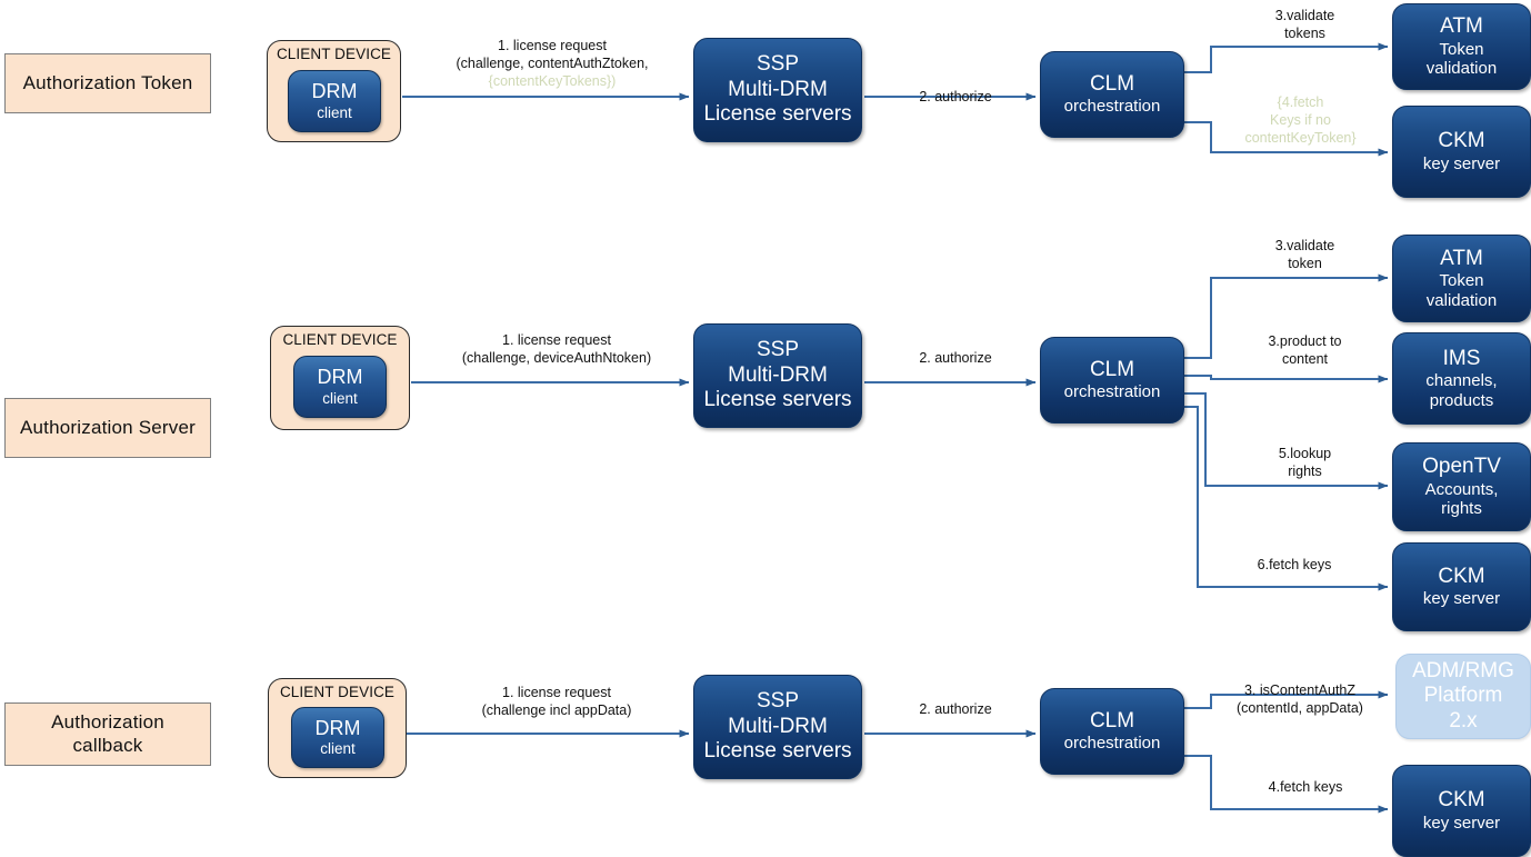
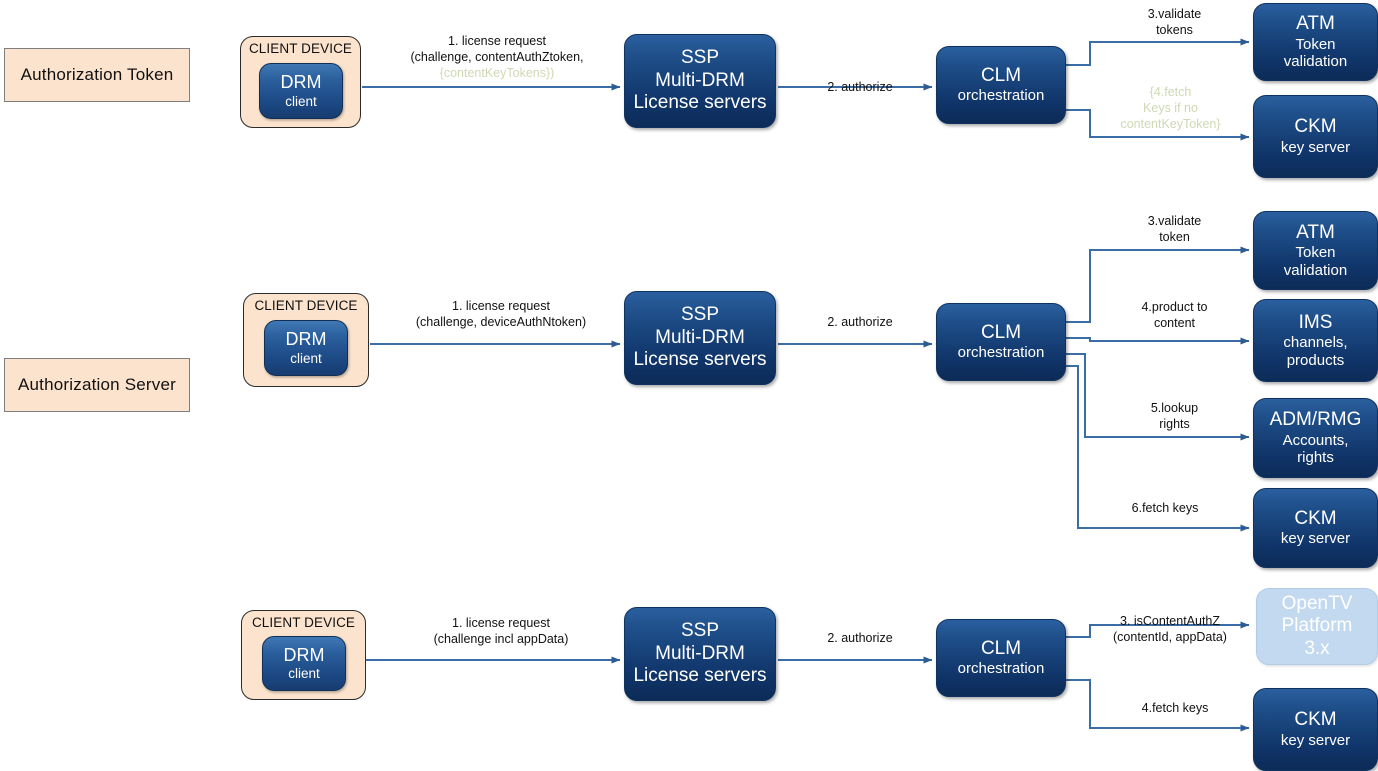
  Authorization Token
  CLIENT DEVICE
  DRM
  client
  SSP
  Multi-DRM
  License servers
  CLM
  orchestration
  ATM
  Token
  validation
  CKM
  key server
  1. license request
  (challenge, contentAuthZtoken,
  {contentKeyTokens})
  2. authorize
  3.validate
  tokens
  {4.fetch
  Keys if no
  contentKeyToken}
  Authorization Server
  CLIENT DEVICE
  DRM
  client
  SSP
  Multi-DRM
  License servers
  CLM
  orchestration
  ATM
  Token
  validation
  IMS
  channels,
  products
- OpenTV
+ ADM/RMG
  Accounts,
  rights
  CKM
  key server
  1. license request
  (challenge, deviceAuthNtoken)
  2. authorize
  3.validate
  token
- 3.product to
+ 4.product to
  content
  5.lookup
  rights
  6.fetch keys
- Authorization
- callback
  CLIENT DEVICE
  DRM
  client
  SSP
  Multi-DRM
  License servers
  CLM
  orchestration
- ADM/RMG
+ OpenTV
  Platform
- 2.x
+ 3.x
  CKM
  key server
  1. license request
  (challenge incl appData)
  2. authorize
  3. isContentAuthZ
  (contentId, appData)
  4.fetch keys
